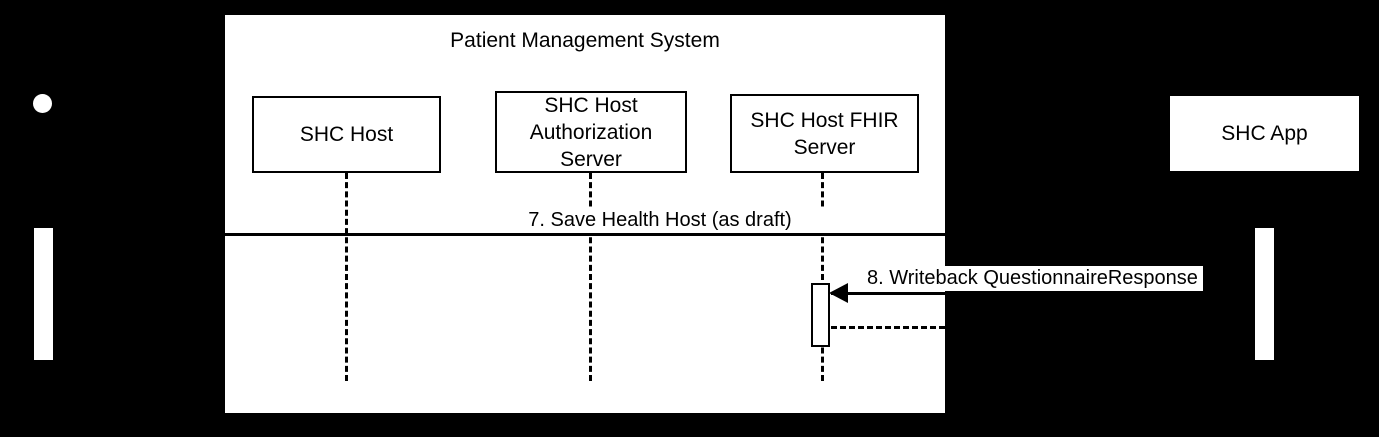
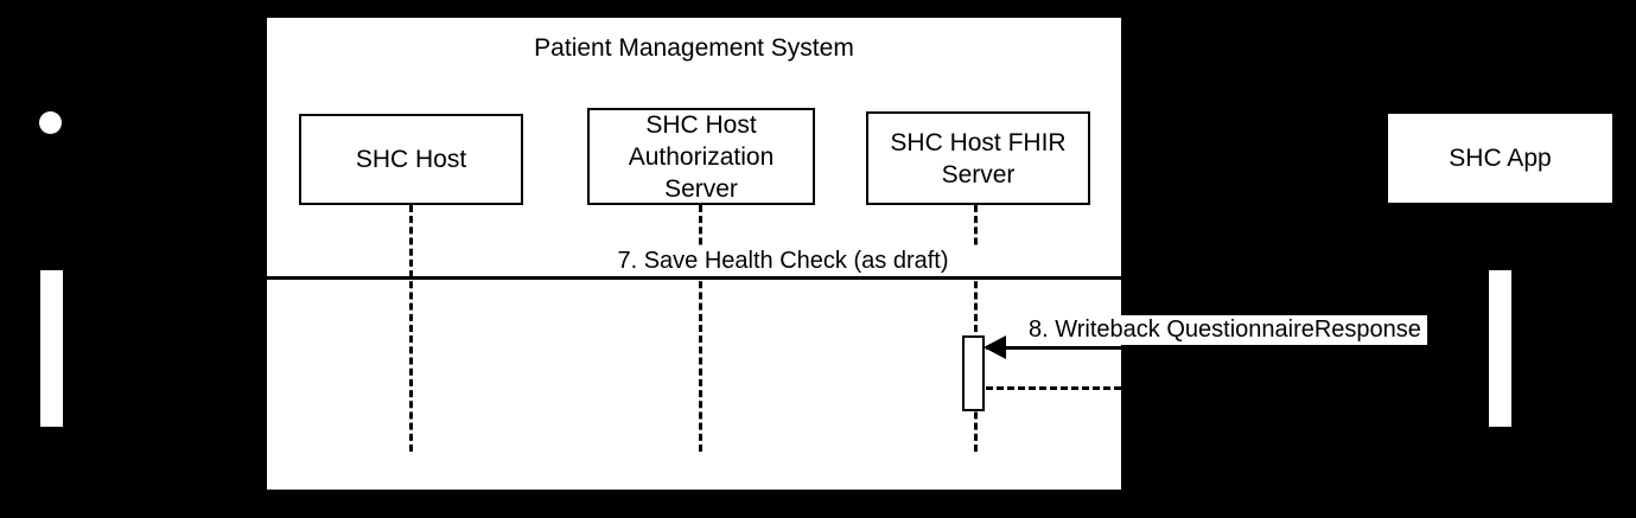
  Patient Management System
  SHC Host
  SHC Host Authorization Server
  SHC Host FHIR Server
  SHC App
- 7. Save Health Host (as draft)
+ 7. Save Health Check (as draft)
  8. Writeback QuestionnaireResponse
